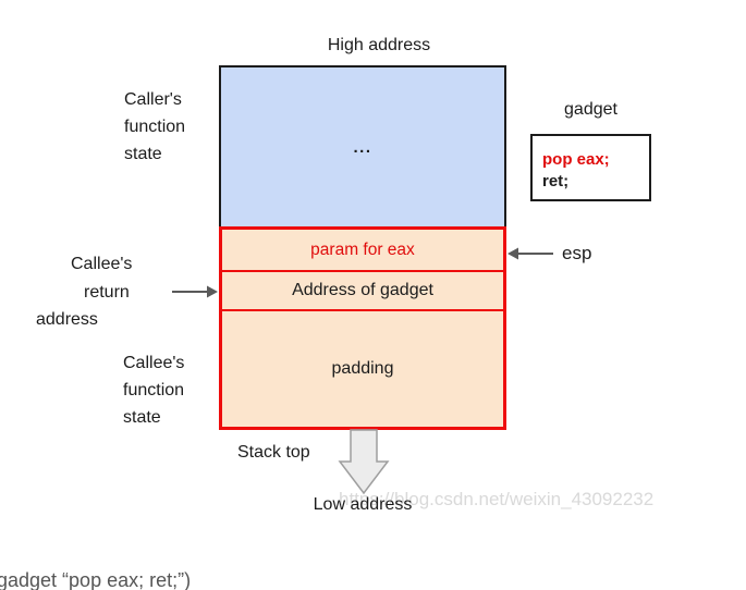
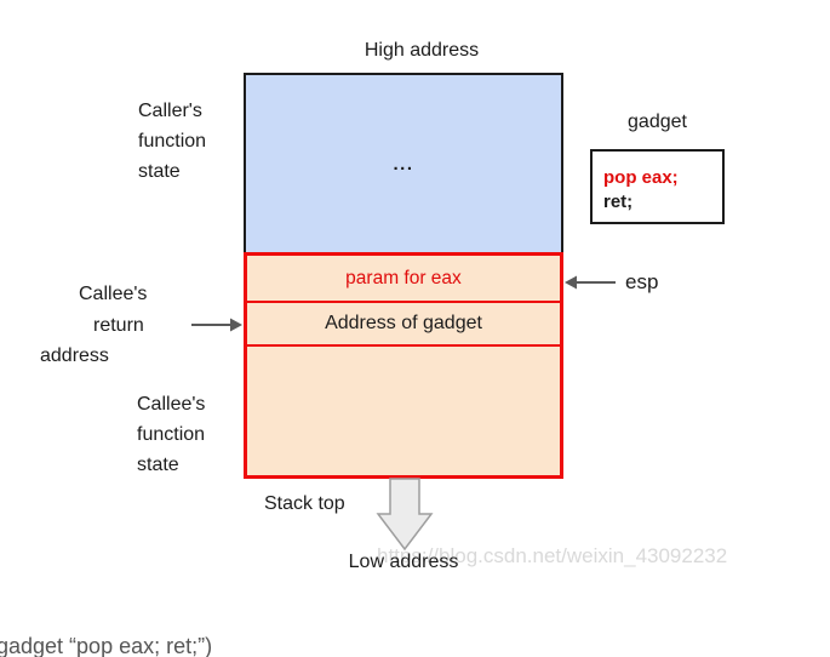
  High address
  Caller's
  function
  state
  ...
  param for eax
  Address of gadget
- padding
  Callee's
  return
  address
  Callee's
  function
  state
  gadget
  pop eax;
  ret;
  esp
  https://blog.csdn.net/weixin_43092232
  Stack top
  Low address
  gadget “pop eax; ret;”)
